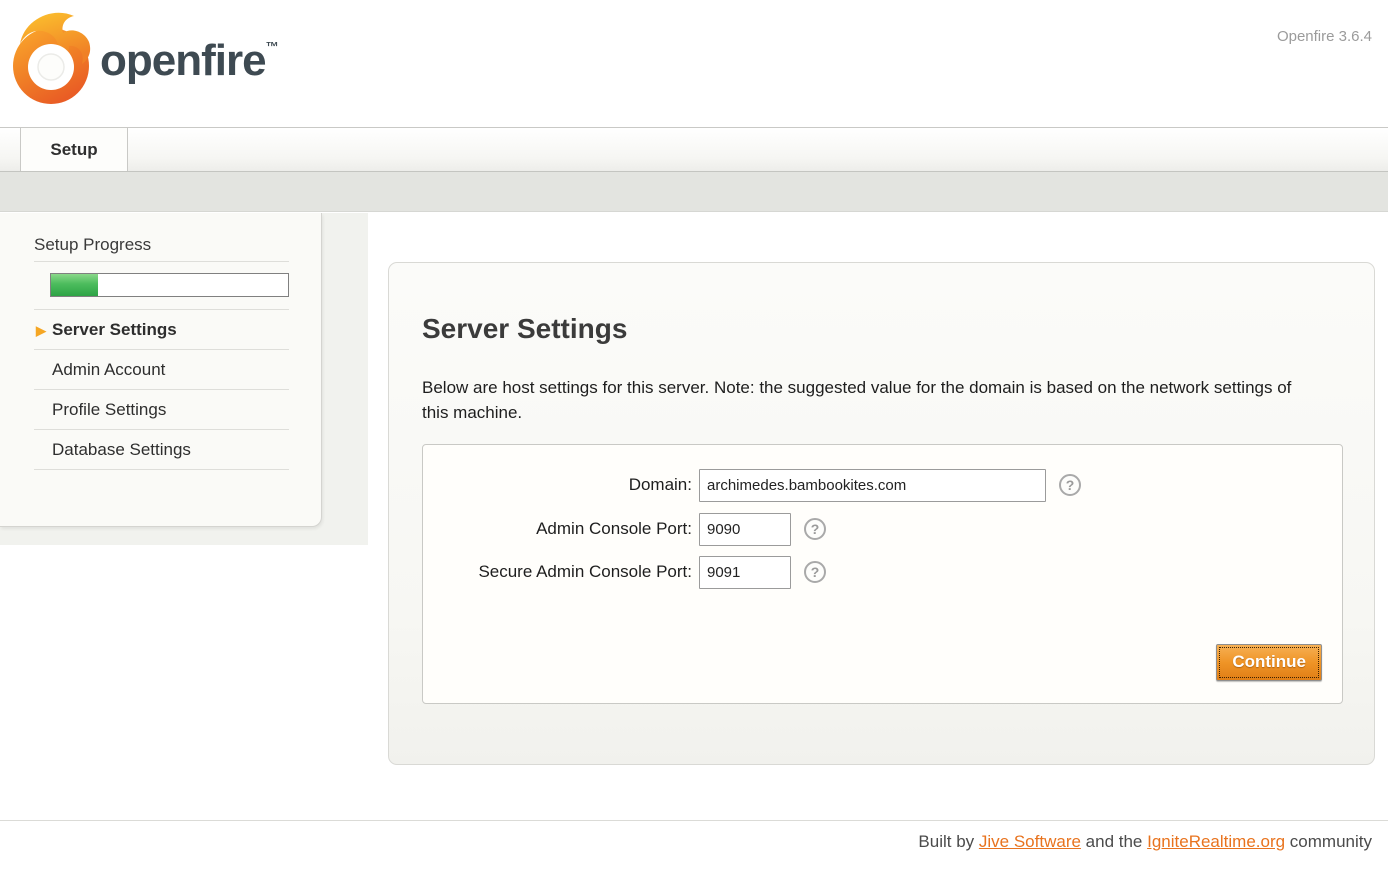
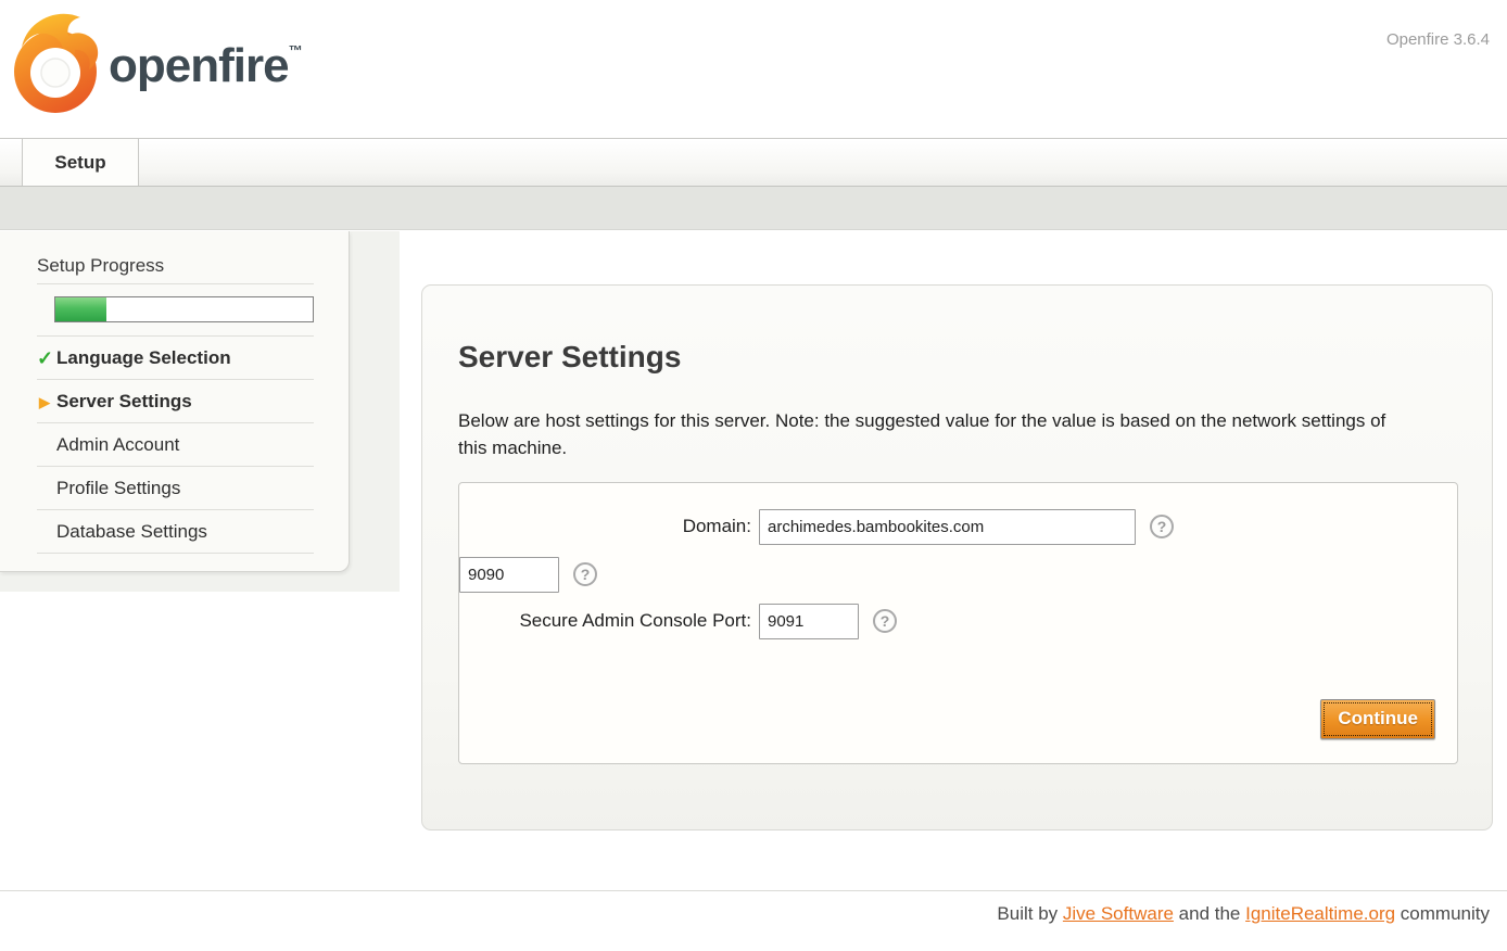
  openfire™
  Openfire 3.6.4
  Setup
  Setup Progress
+ ✓
+ Language Selection
  ▶
  Server Settings
  Admin Account
  Profile Settings
  Database Settings
  Server Settings
- Below are host settings for this server. Note: the suggested value for the domain is based on the network settings of this machine.
+ Below are host settings for this server. Note: the suggested value for the value is based on the network settings of this machine.
  Domain:
  archimedes.bambookites.com
  ?
- Admin Console Port:
  9090
  ?
  Secure Admin Console Port:
  9091
  ?
  Continue
  Built by Jive Software and the IgniteRealtime.org community
